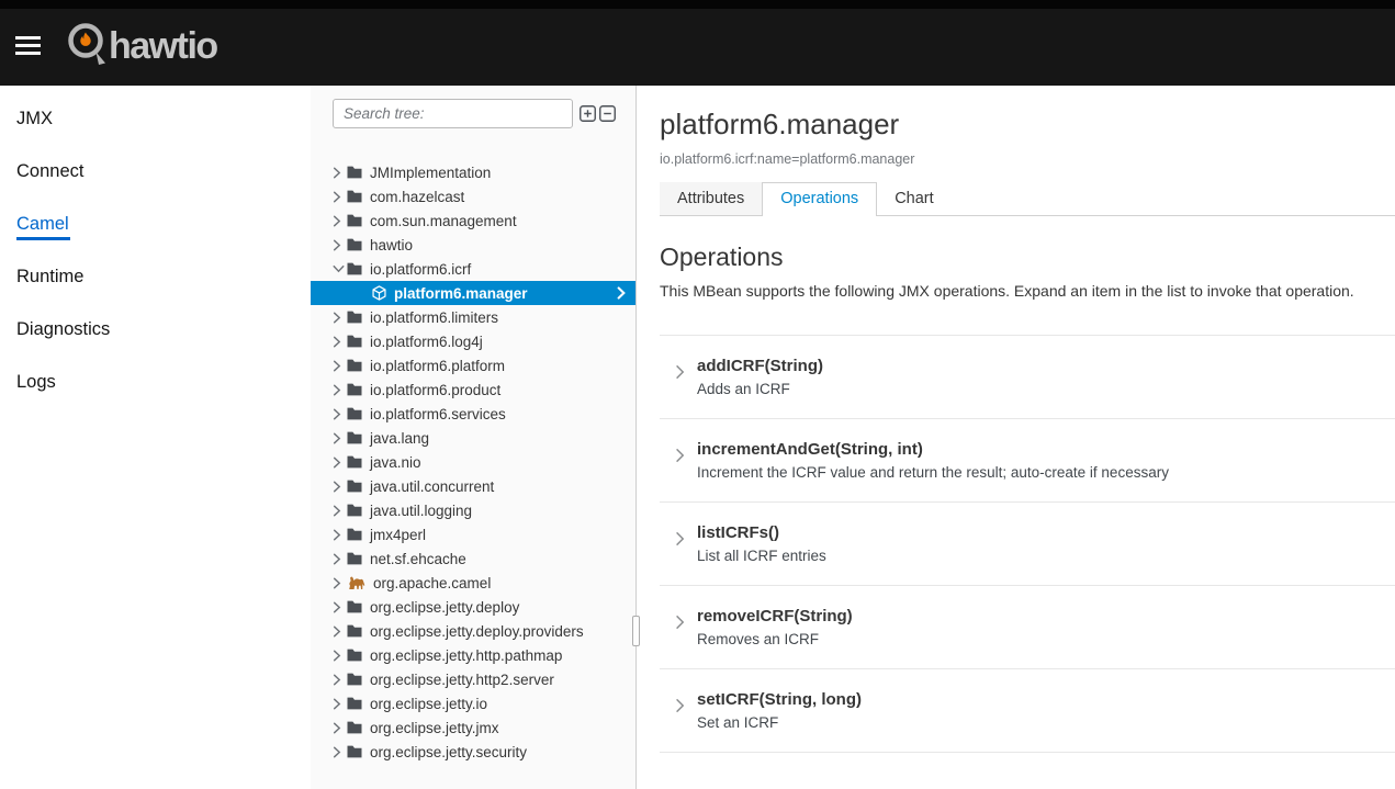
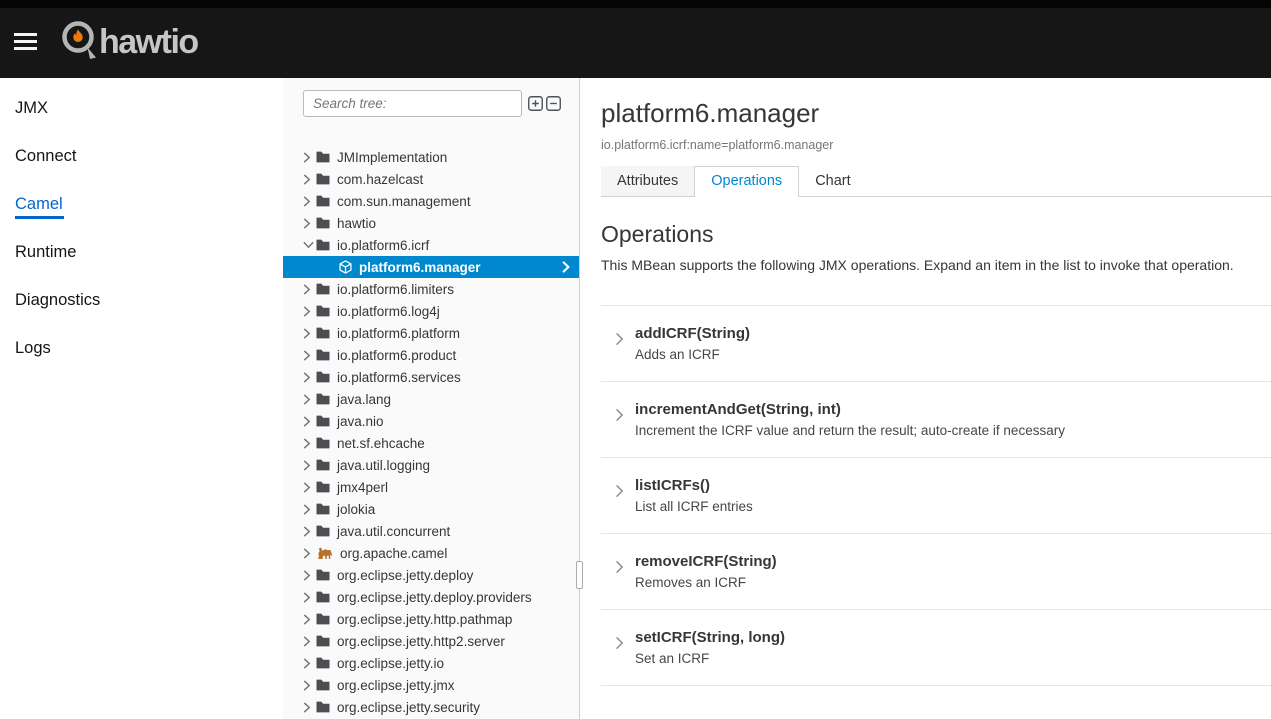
  hawtio
  JMX
  Connect
  Camel
  Runtime
  Diagnostics
  Logs
  Search tree:
  JMImplementation
  com.hazelcast
  com.sun.management
  hawtio
  io.platform6.icrf
  platform6.manager
  io.platform6.limiters
  io.platform6.log4j
  io.platform6.platform
  io.platform6.product
  io.platform6.services
  java.lang
  java.nio
- java.util.concurrent
+ net.sf.ehcache
  java.util.logging
  jmx4perl
+ jolokia
- net.sf.ehcache
+ java.util.concurrent
  org.apache.camel
  org.eclipse.jetty.deploy
  org.eclipse.jetty.deploy.providers
  org.eclipse.jetty.http.pathmap
  org.eclipse.jetty.http2.server
  org.eclipse.jetty.io
  org.eclipse.jetty.jmx
  org.eclipse.jetty.security
  platform6.manager
  io.platform6.icrf:name=platform6.manager
  Attributes
  Operations
  Chart
  Operations
  This MBean supports the following JMX operations. Expand an item in the list to invoke that operation.
  addICRF(String)
  Adds an ICRF
  incrementAndGet(String, int)
  Increment the ICRF value and return the result; auto-create if necessary
  listICRFs()
  List all ICRF entries
  removeICRF(String)
  Removes an ICRF
  setICRF(String, long)
  Set an ICRF
